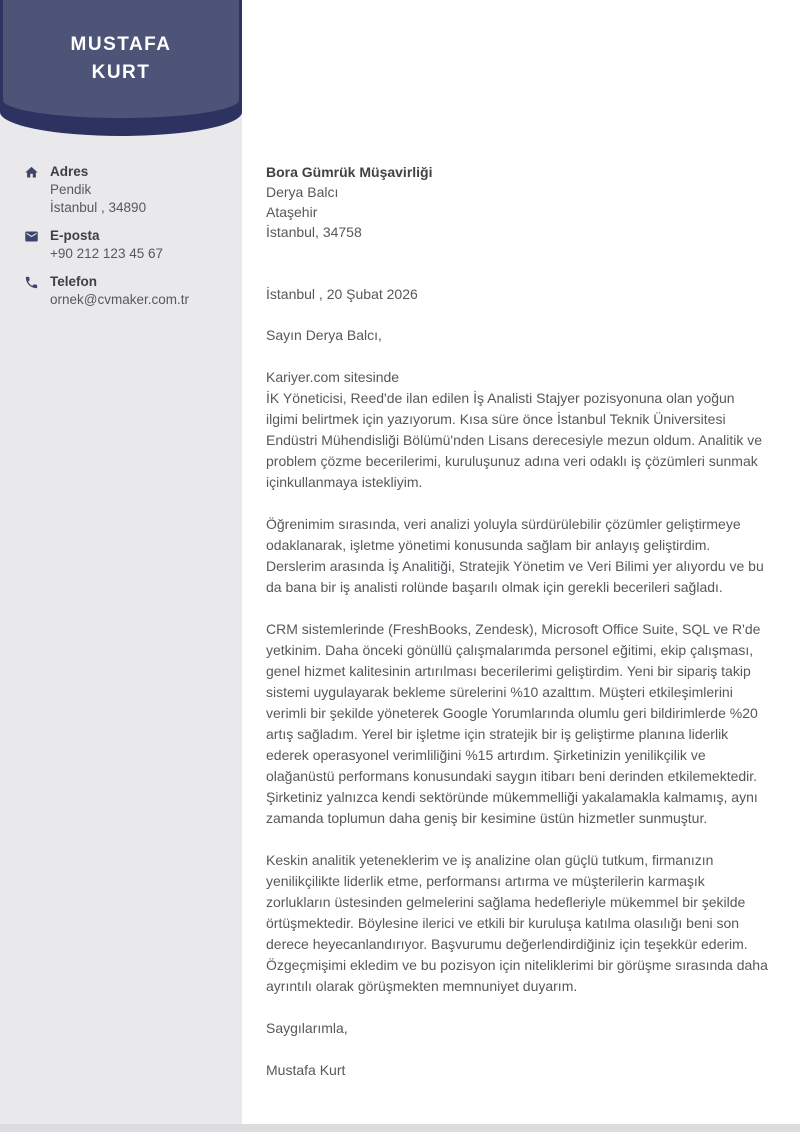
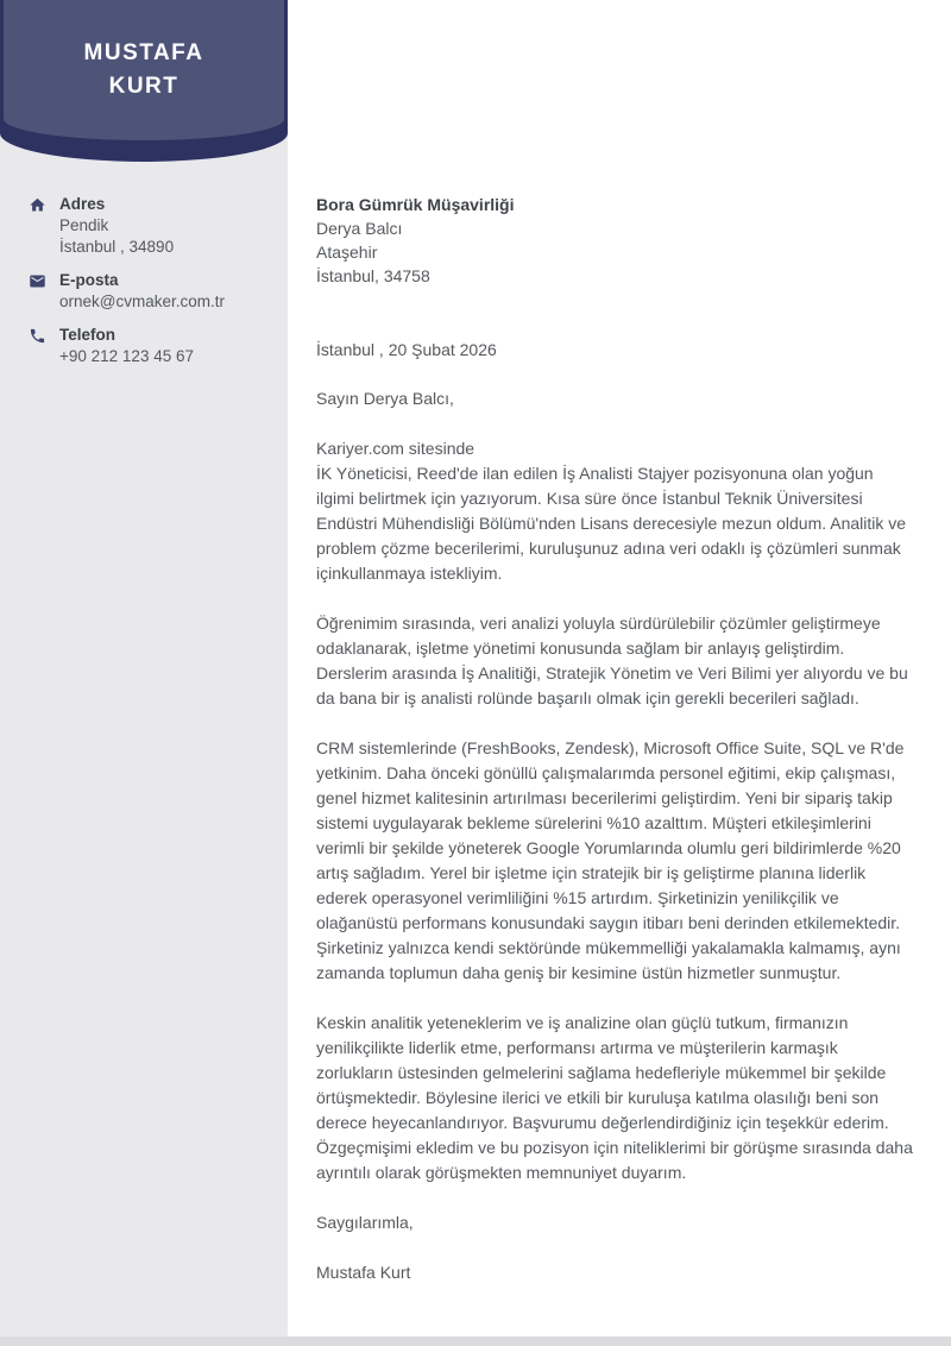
  MUSTAFA
  KURT
  Adres
  Pendik
  İstanbul , 34890
  E-posta
- +90 212 123 45 67
+ ornek@cvmaker.com.tr
  Telefon
- ornek@cvmaker.com.tr
+ +90 212 123 45 67
  Bora Gümrük Müşavirliği
  Derya Balcı
  Ataşehir
  İstanbul, 34758
  İstanbul , 20 Şubat 2026
  Sayın Derya Balcı,
  Kariyer.com sitesinde
  İK Yöneticisi, Reed'de ilan edilen İş Analisti Stajyer pozisyonuna olan yoğun ilgimi belirtmek için yazıyorum. Kısa süre önce İstanbul Teknik Üniversitesi Endüstri Mühendisliği Bölümü'nden Lisans derecesiyle mezun oldum. Analitik ve problem çözme becerilerimi, kuruluşunuz adına veri odaklı iş çözümleri sunmak içinkullanmaya istekliyim.
  Öğrenimim sırasında, veri analizi yoluyla sürdürülebilir çözümler geliştirmeye odaklanarak, işletme yönetimi konusunda sağlam bir anlayış geliştirdim. Derslerim arasında İş Analitiği, Stratejik Yönetim ve Veri Bilimi yer alıyordu ve bu da bana bir iş analisti rolünde başarılı olmak için gerekli becerileri sağladı.
  CRM sistemlerinde (FreshBooks, Zendesk), Microsoft Office Suite, SQL ve R'de yetkinim. Daha önceki gönüllü çalışmalarımda personel eğitimi, ekip çalışması, genel hizmet kalitesinin artırılması becerilerimi geliştirdim. Yeni bir sipariş takip sistemi uygulayarak bekleme sürelerini %10 azalttım. Müşteri etkileşimlerini verimli bir şekilde yöneterek Google Yorumlarında olumlu geri bildirimlerde %20 artış sağladım. Yerel bir işletme için stratejik bir iş geliştirme planına liderlik ederek operasyonel verimliliğini %15 artırdım. Şirketinizin yenilikçilik ve olağanüstü performans konusundaki saygın itibarı beni derinden etkilemektedir. Şirketiniz yalnızca kendi sektöründe mükemmelliği yakalamakla kalmamış, aynı zamanda toplumun daha geniş bir kesimine üstün hizmetler sunmuştur.
  Keskin analitik yeteneklerim ve iş analizine olan güçlü tutkum, firmanızın yenilikçilikte liderlik etme, performansı artırma ve müşterilerin karmaşık zorlukların üstesinden gelmelerini sağlama hedefleriyle mükemmel bir şekilde örtüşmektedir. Böylesine ilerici ve etkili bir kuruluşa katılma olasılığı beni son derece heyecanlandırıyor. Başvurumu değerlendirdiğiniz için teşekkür ederim. Özgeçmişimi ekledim ve bu pozisyon için niteliklerimi bir görüşme sırasında daha ayrıntılı olarak görüşmekten memnuniyet duyarım.
  Saygılarımla,
  Mustafa Kurt
